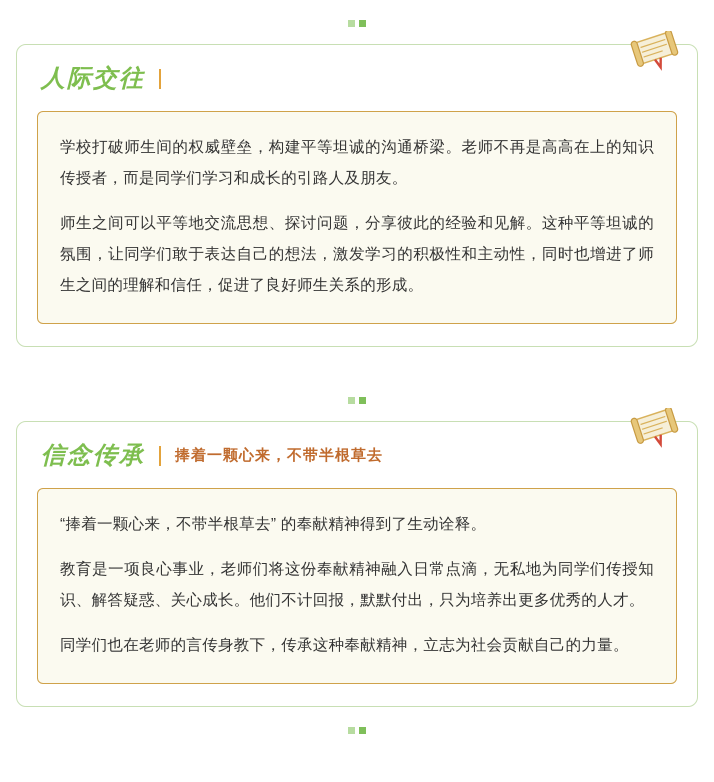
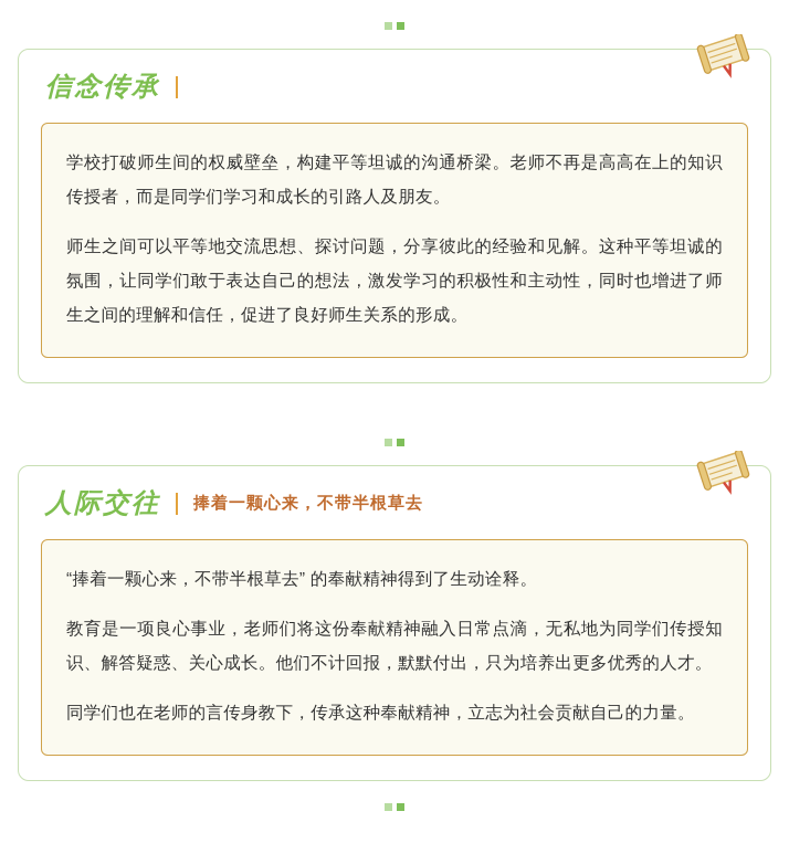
- 人际交往
+ 信念传承
  学校打破师生间的权威壁垒，构建平等坦诚的沟通桥梁。老师不再是高高在上的知识传授者，而是同学们学习和成长的引路人及朋友。
  师生之间可以平等地交流思想、探讨问题，分享彼此的经验和见解。这种平等坦诚的氛围，让同学们敢于表达自己的想法，激发学习的积极性和主动性，同时也增进了师生之间的理解和信任，促进了良好师生关系的形成。
- 信念传承
+ 人际交往
  捧着一颗心来，不带半根草去
  “捧着一颗心来，不带半根草去” 的奉献精神得到了生动诠释。
  教育是一项良心事业，老师们将这份奉献精神融入日常点滴，无私地为同学们传授知识、解答疑惑、关心成长。他们不计回报，默默付出，只为培养出更多优秀的人才。
  同学们也在老师的言传身教下，传承这种奉献精神，立志为社会贡献自己的力量。
